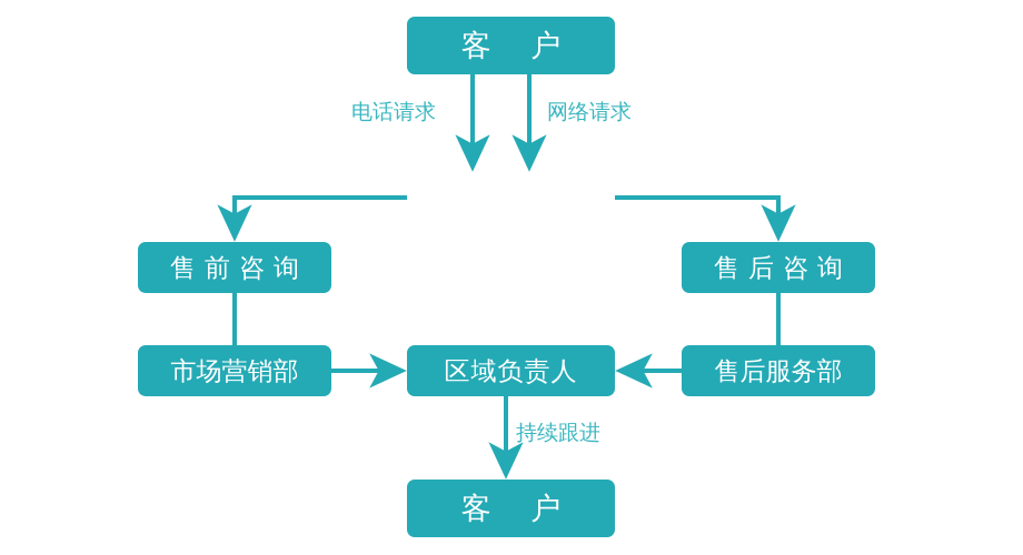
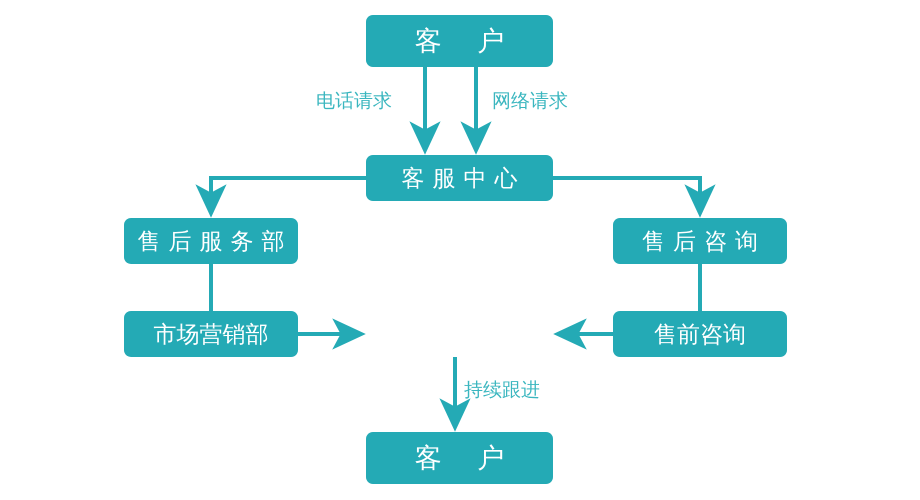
  客 户
+ 客服中心
- 售前咨询
+ 售后服务部
  售后咨询
  市场营销部
- 区域负责人
- 售后服务部
+ 售前咨询
  客 户
  电话请求
  网络请求
  持续跟进
